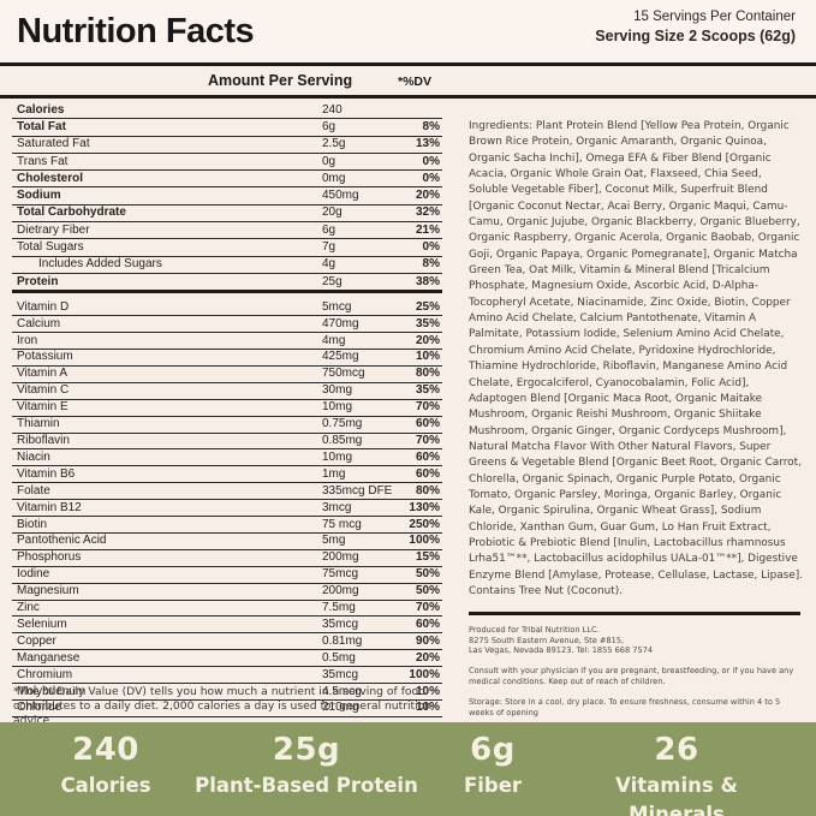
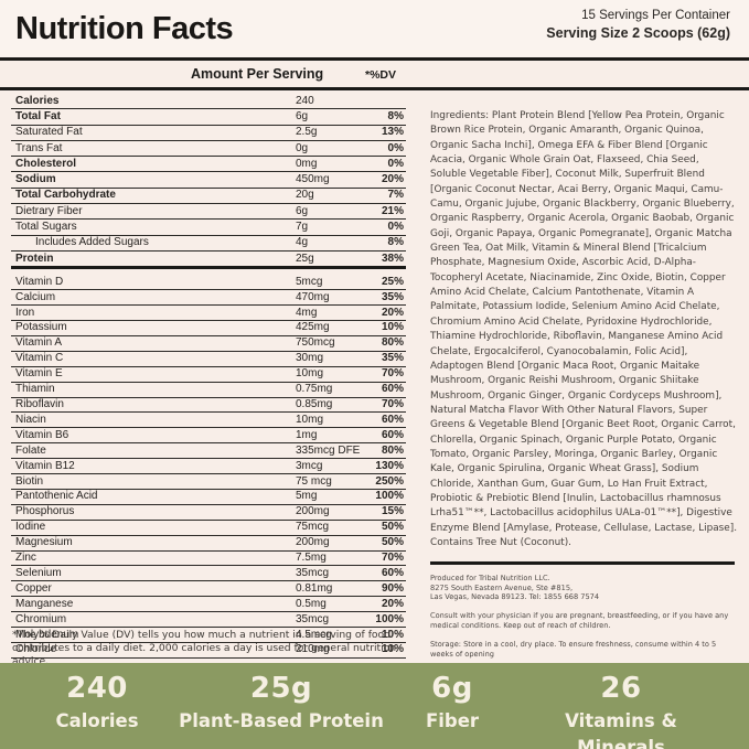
  Nutrition Facts
  15 Servings Per Container
  Serving Size 2 Scoops (62g)
  Amount Per Serving
  *%DV
  Calories
  240
  Total Fat
  6g
  8%
  Saturated Fat
  2.5g
  13%
  Trans Fat
  0g
  0%
  Cholesterol
  0mg
  0%
  Sodium
  450mg
  20%
  Total Carbohydrate
  20g
- 32%
+ 7%
  Dietrary Fiber
  6g
  21%
  Total Sugars
  7g
  0%
  Includes Added Sugars
  4g
  8%
  Protein
  25g
  38%
  Vitamin D
  5mcg
  25%
  Calcium
  470mg
  35%
  Iron
  4mg
  20%
  Potassium
  425mg
  10%
  Vitamin A
  750mcg
  80%
  Vitamin C
  30mg
  35%
  Vitamin E
  10mg
  70%
  Thiamin
  0.75mg
  60%
  Riboflavin
  0.85mg
  70%
  Niacin
  10mg
  60%
  Vitamin B6
  1mg
  60%
  Folate
  335mcg DFE
  80%
  Vitamin B12
  3mcg
  130%
  Biotin
  75 mcg
  250%
  Pantothenic Acid
  5mg
  100%
  Phosphorus
  200mg
  15%
  Iodine
  75mcg
  50%
  Magnesium
  200mg
  50%
  Zinc
  7.5mg
  70%
  Selenium
  35mcg
  60%
  Copper
  0.81mg
  90%
  Manganese
  0.5mg
  20%
  Chromium
  35mcg
  100%
  Molybdenum
  4.5mcg
  10%
  Chloride
  210mg
  10%
  *The % Daily Value (DV) tells you how much a nutrient in a serving of food contributes to a daily diet. 2,000 calories a day is used for general nutrition advice.
  Ingredients: Plant Protein Blend [Yellow Pea Protein, Organic Brown Rice Protein, Organic Amaranth, Organic Quinoa, Organic Sacha Inchi], Omega EFA & Fiber Blend [Organic Acacia, Organic Whole Grain Oat, Flaxseed, Chia Seed, Soluble Vegetable Fiber], Coconut Milk, Superfruit Blend [Organic Coconut Nectar, Acai Berry, Organic Maqui, Camu-Camu, Organic Jujube, Organic Blackberry, Organic Blueberry, Organic Raspberry, Organic Acerola, Organic Baobab, Organic Goji, Organic Papaya, Organic Pomegranate], Organic Matcha Green Tea, Oat Milk, Vitamin & Mineral Blend [Tricalcium Phosphate, Magnesium Oxide, Ascorbic Acid, D-Alpha-Tocopheryl Acetate, Niacinamide, Zinc Oxide, Biotin, Copper Amino Acid Chelate, Calcium Pantothenate, Vitamin A Palmitate, Potassium Iodide, Selenium Amino Acid Chelate, Chromium Amino Acid Chelate, Pyridoxine Hydrochloride, Thiamine Hydrochloride, Riboflavin, Manganese Amino Acid Chelate, Ergocalciferol, Cyanocobalamin, Folic Acid], Adaptogen Blend [Organic Maca Root, Organic Maitake Mushroom, Organic Reishi Mushroom, Organic Shiitake Mushroom, Organic Ginger, Organic Cordyceps Mushroom], Natural Matcha Flavor With Other Natural Flavors, Super Greens & Vegetable Blend [Organic Beet Root, Organic Carrot, Chlorella, Organic Spinach, Organic Purple Potato, Organic Tomato, Organic Parsley, Moringa, Organic Barley, Organic Kale, Organic Spirulina, Organic Wheat Grass], Sodium Chloride, Xanthan Gum, Guar Gum, Lo Han Fruit Extract, Probiotic & Prebiotic Blend [Inulin, Lactobacillus rhamnosus Lrha51™**, Lactobacillus acidophilus UALa-01™**], Digestive Enzyme Blend [Amylase, Protease, Cellulase, Lactase, Lipase]. Contains Tree Nut (Coconut).
  Produced for Tribal Nutrition LLC.
  8275 South Eastern Avenue, Ste #815,
  Las Vegas, Nevada 89123. Tel: 1855 668 7574
  Consult with your physician if you are pregnant, breastfeeding, or if you have any medical conditions. Keep out of reach of children.
  Storage: Store in a cool, dry place. To ensure freshness, consume within 4 to 5 weeks of opening
  240
  Calories
  25g
  Plant-Based Protein
  6g
  Fiber
  26
  Vitamins & Minerals
